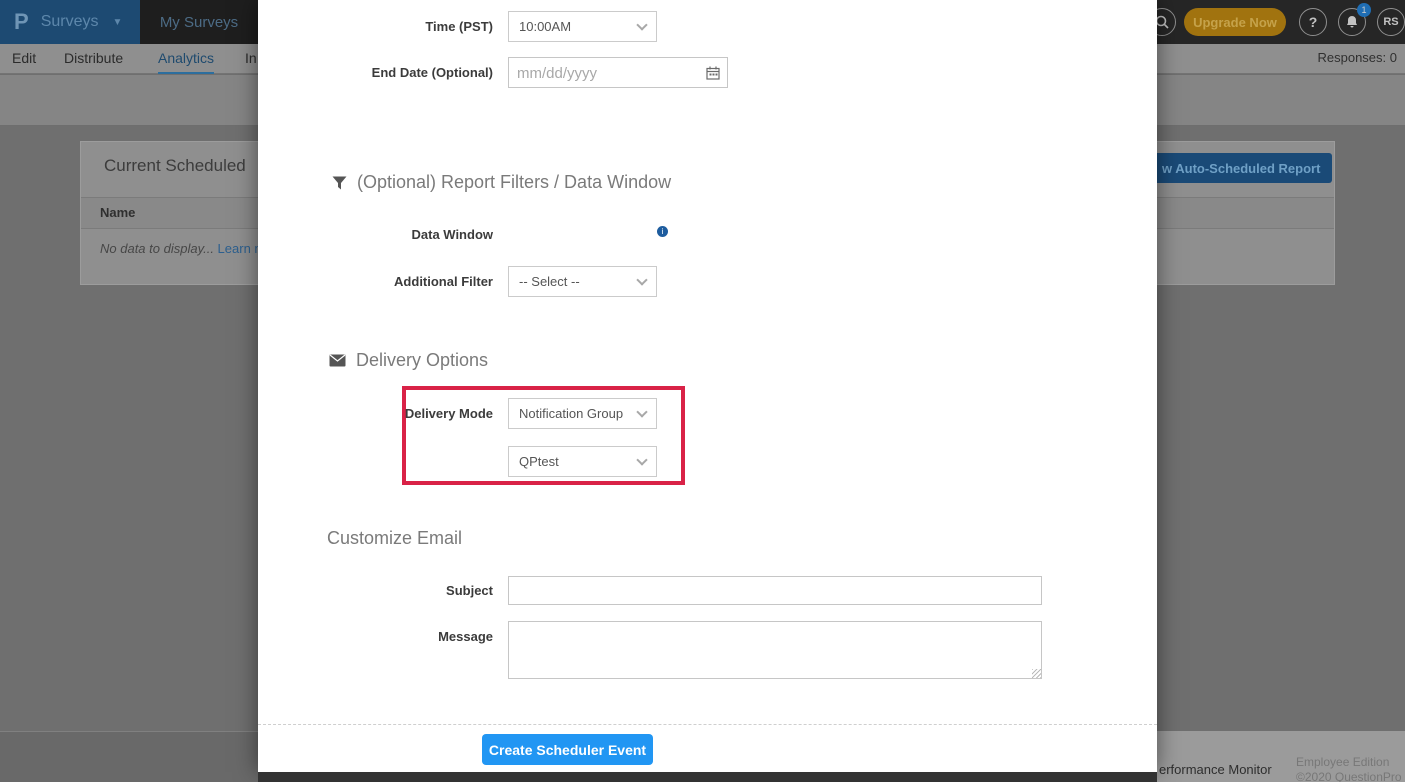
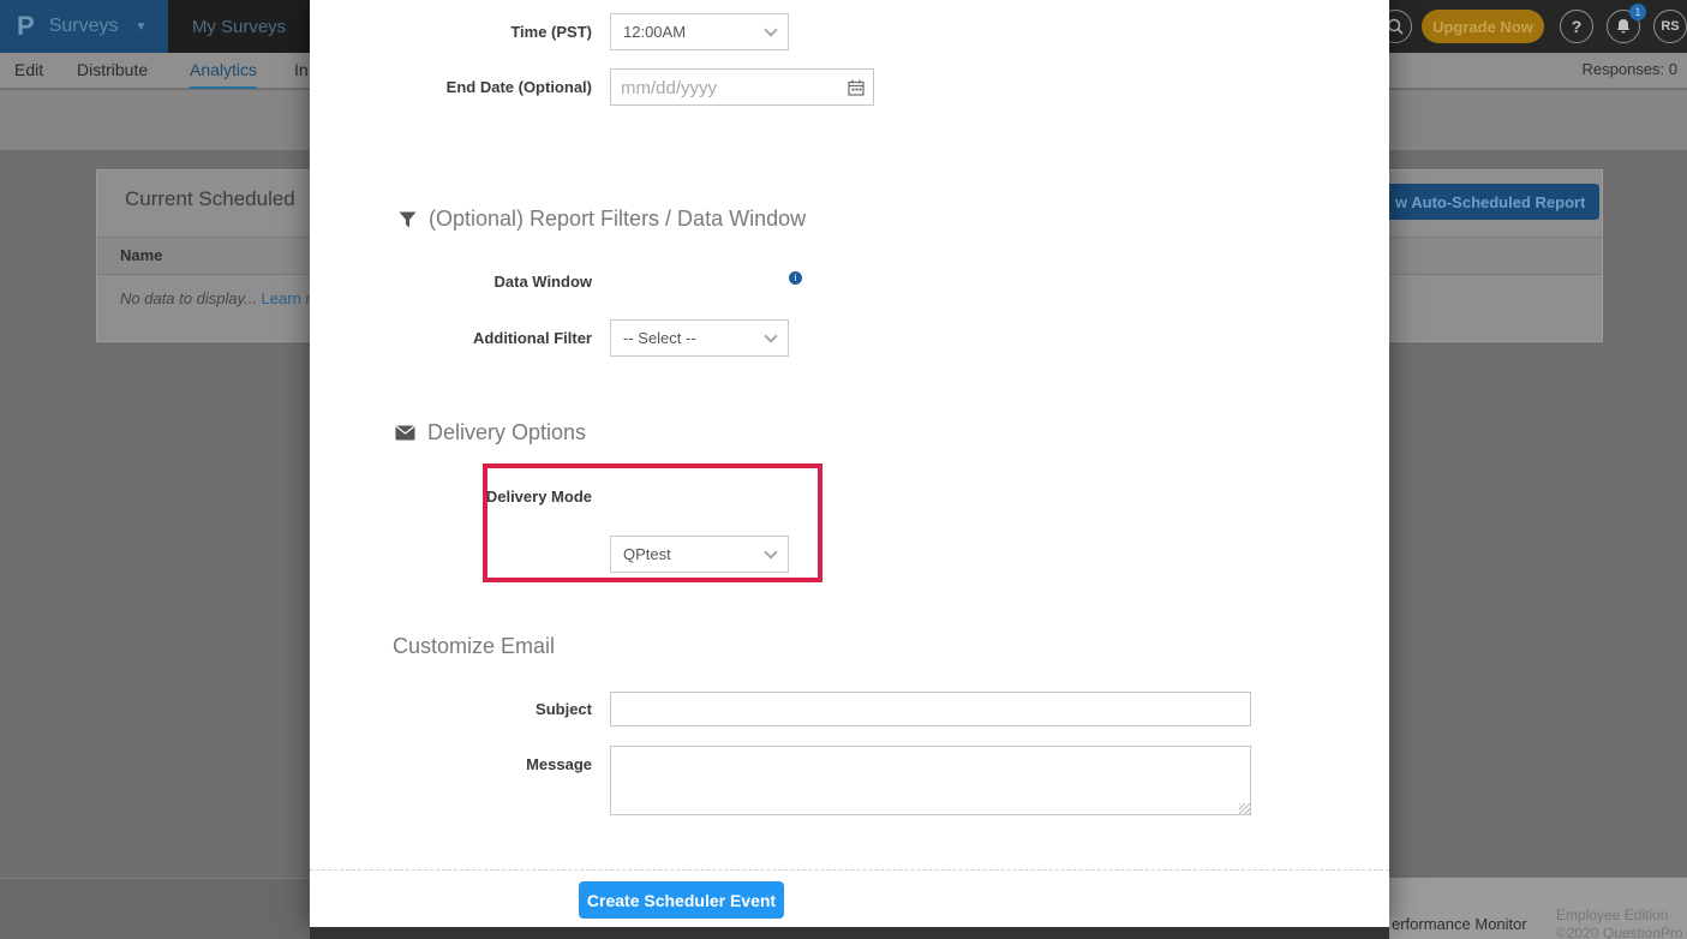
  P
  Surveys
  ▼
  My Surveys
  Upgrade Now
  ?
  1
  RS
  Edit
  Distribute
  Analytics
  In
  Responses: 0
  Current Scheduled
  w Auto-Scheduled Report
  Name
  No data to display... Learn
  erformance Monitor
  Employee Edition
  ©2020 QuestionPro
  Time (PST)
- 10:00AM
+ 12:00AM
  End Date (Optional)
  mm/dd/yyyy
  (Optional) Report Filters / Data Window
  Data Window
  i
  Additional Filter
  -- Select --
  Delivery Options
  Delivery Mode
- Notification Group
  QPtest
  Customize Email
  Subject
  Message
  Create Scheduler Event
